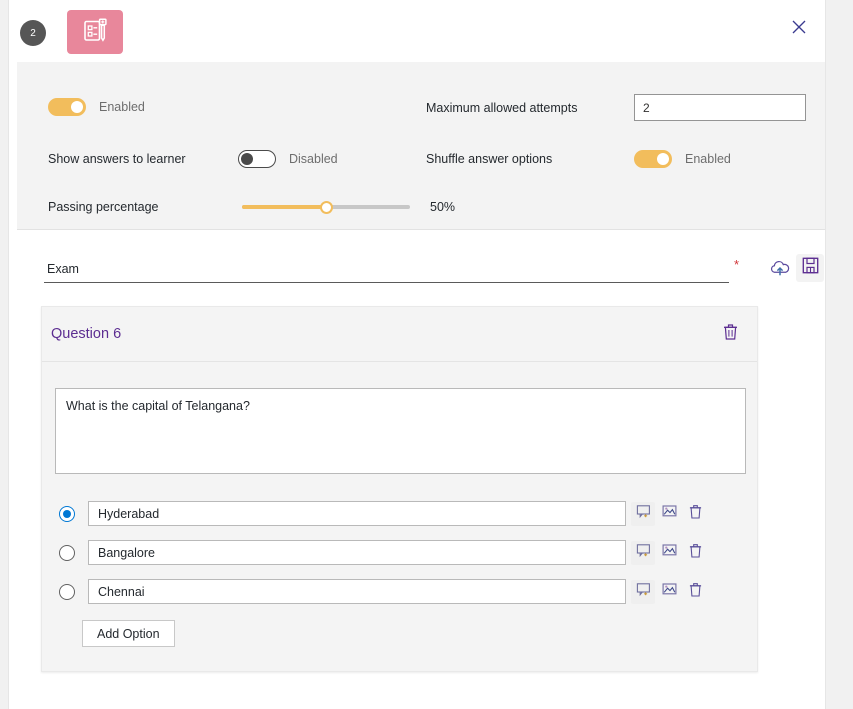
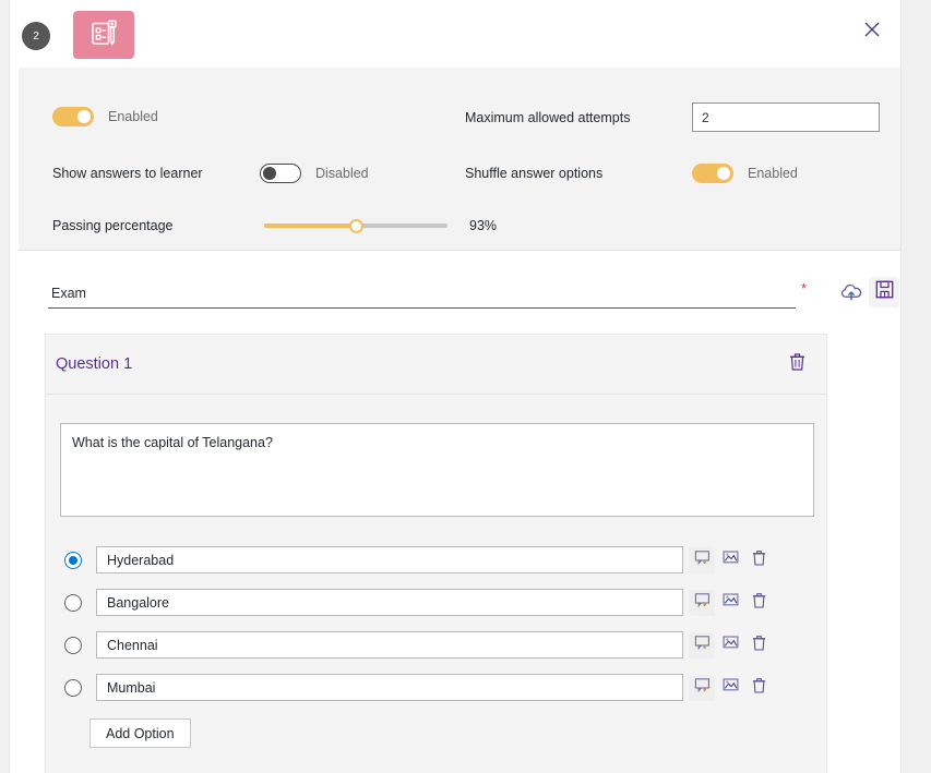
  2
  Enabled
  Show answers to learner
  Disabled
  Passing percentage
- 50%
+ 93%
  Maximum allowed attempts
  2
  Shuffle answer options
  Enabled
  Exam
  *
- Question 6
+ Question 1
  What is the capital of Telangana?
  Hyderabad
  Bangalore
  Chennai
+ Mumbai
  Add Option
